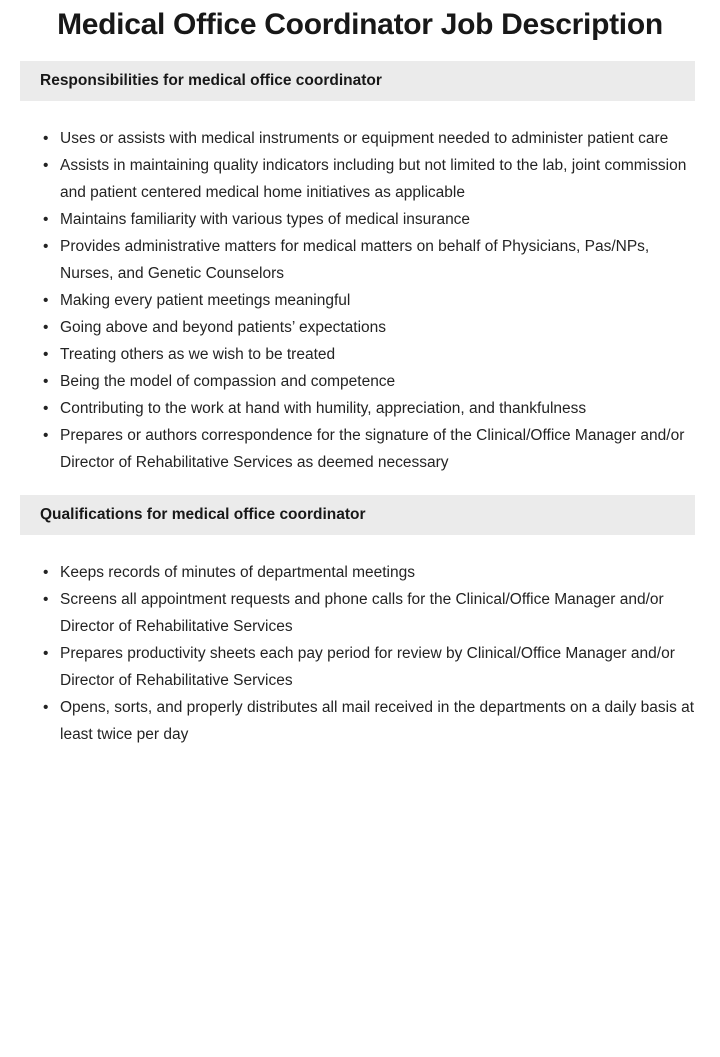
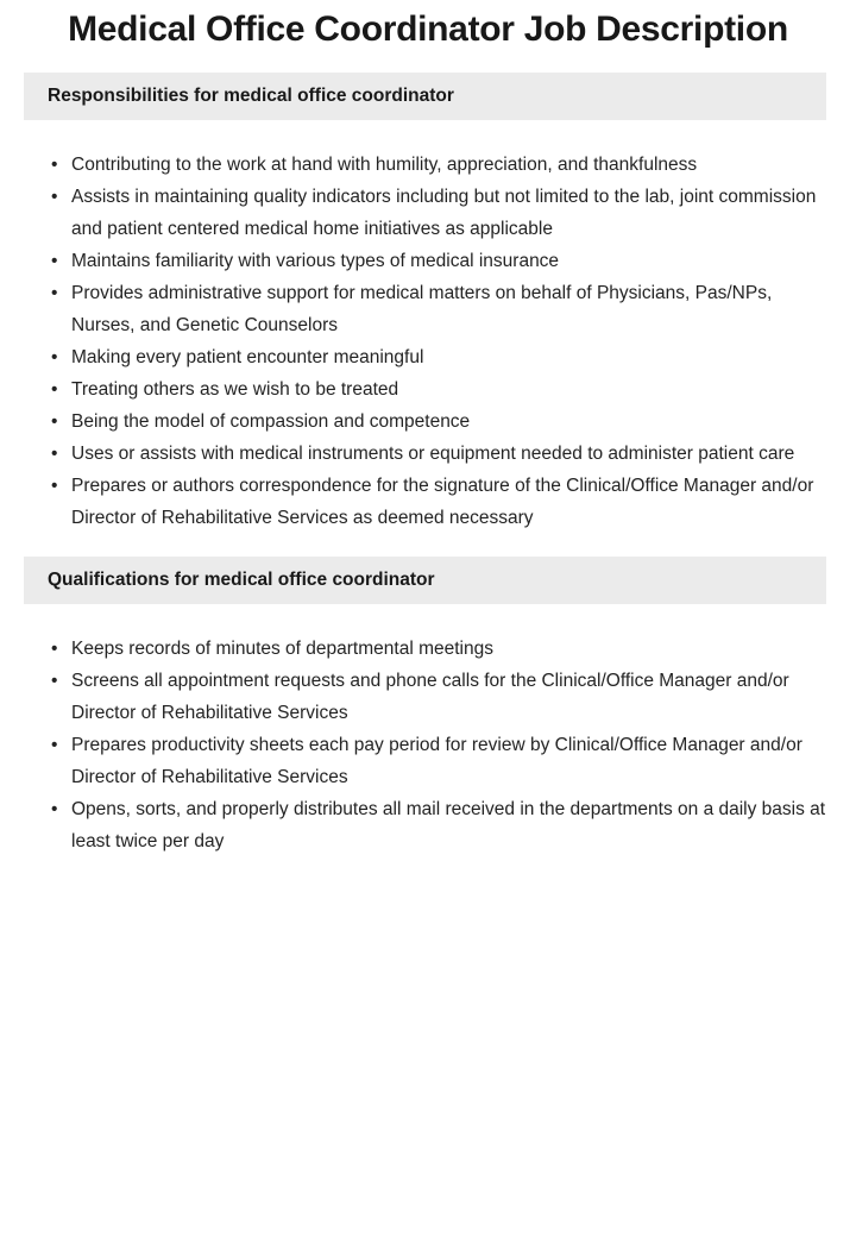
  Medical Office Coordinator Job Description
  Responsibilities for medical office coordinator
- Uses or assists with medical instruments or equipment needed to administer patient care
+ Contributing to the work at hand with humility, appreciation, and thankfulness
  Assists in maintaining quality indicators including but not limited to the lab, joint commission and patient centered medical home initiatives as applicable
  Maintains familiarity with various types of medical insurance
- Provides administrative matters for medical matters on behalf of Physicians, Pas/NPs, Nurses, and Genetic Counselors
+ Provides administrative support for medical matters on behalf of Physicians, Pas/NPs, Nurses, and Genetic Counselors
- Making every patient meetings meaningful
+ Making every patient encounter meaningful
- Going above and beyond patients’ expectations
  Treating others as we wish to be treated
  Being the model of compassion and competence
- Contributing to the work at hand with humility, appreciation, and thankfulness
+ Uses or assists with medical instruments or equipment needed to administer patient care
  Prepares or authors correspondence for the signature of the Clinical/Office Manager and/or Director of Rehabilitative Services as deemed necessary
  Qualifications for medical office coordinator
  Keeps records of minutes of departmental meetings
  Screens all appointment requests and phone calls for the Clinical/Office Manager and/or Director of Rehabilitative Services
  Prepares productivity sheets each pay period for review by Clinical/Office Manager and/or Director of Rehabilitative Services
  Opens, sorts, and properly distributes all mail received in the departments on a daily basis at least twice per day
